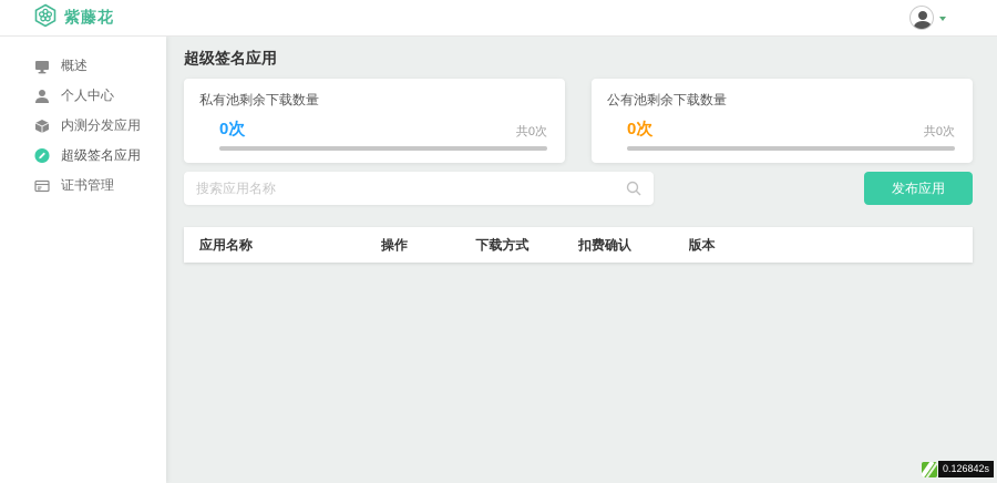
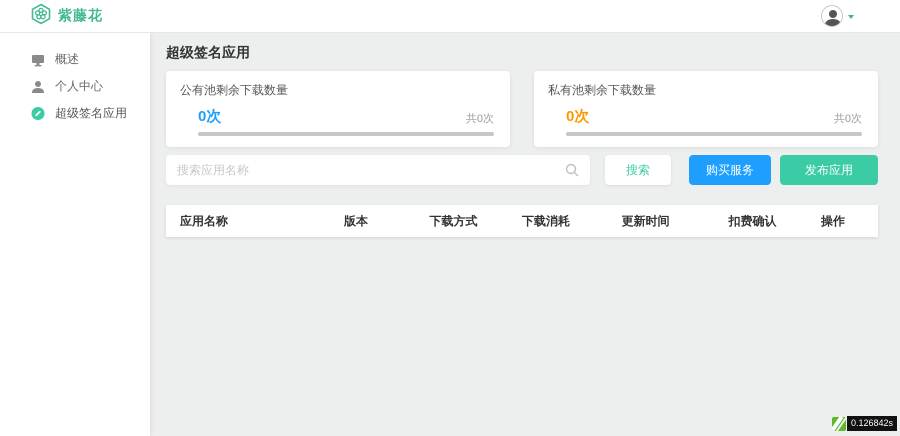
  紫藤花
  概述
  个人中心
- 内测分发应用
  超级签名应用
- 证书管理
  超级签名应用
- 私有池剩余下载数量
+ 公有池剩余下载数量
  0次
  共0次
- 公有池剩余下载数量
+ 私有池剩余下载数量
  0次
  共0次
  搜索应用名称
+ 搜索
+ 购买服务
  发布应用
  应用名称
- 操作
+ 版本
  下载方式
+ 下载消耗
+ 更新时间
  扣费确认
- 版本
+ 操作
  0.126842s
